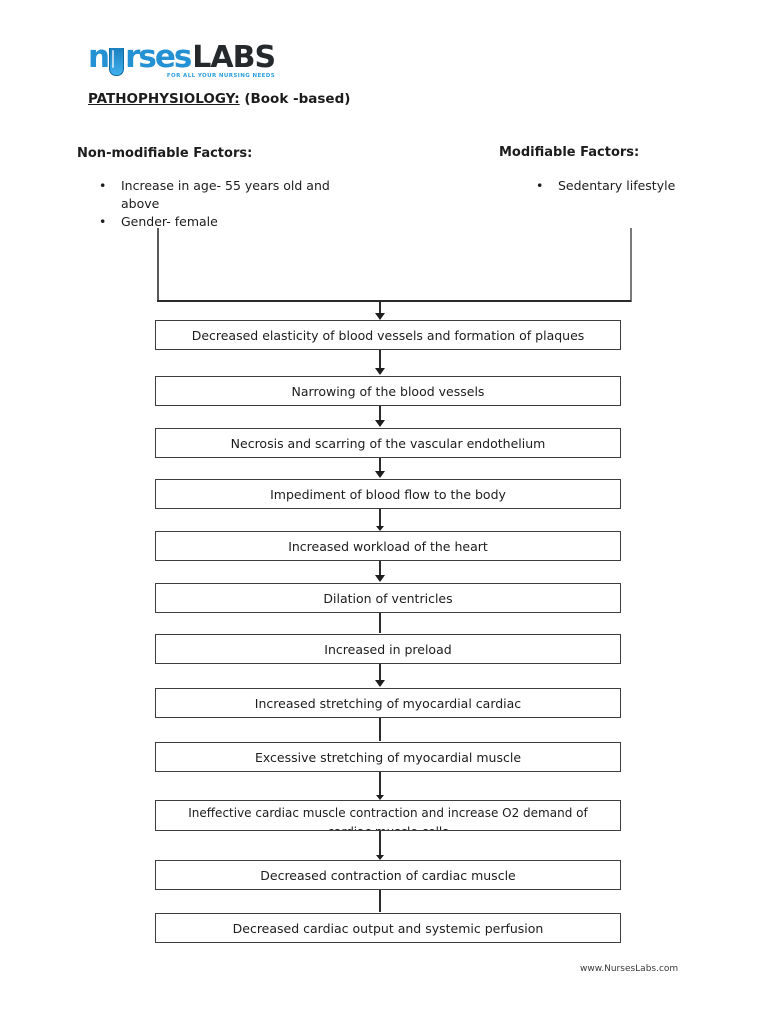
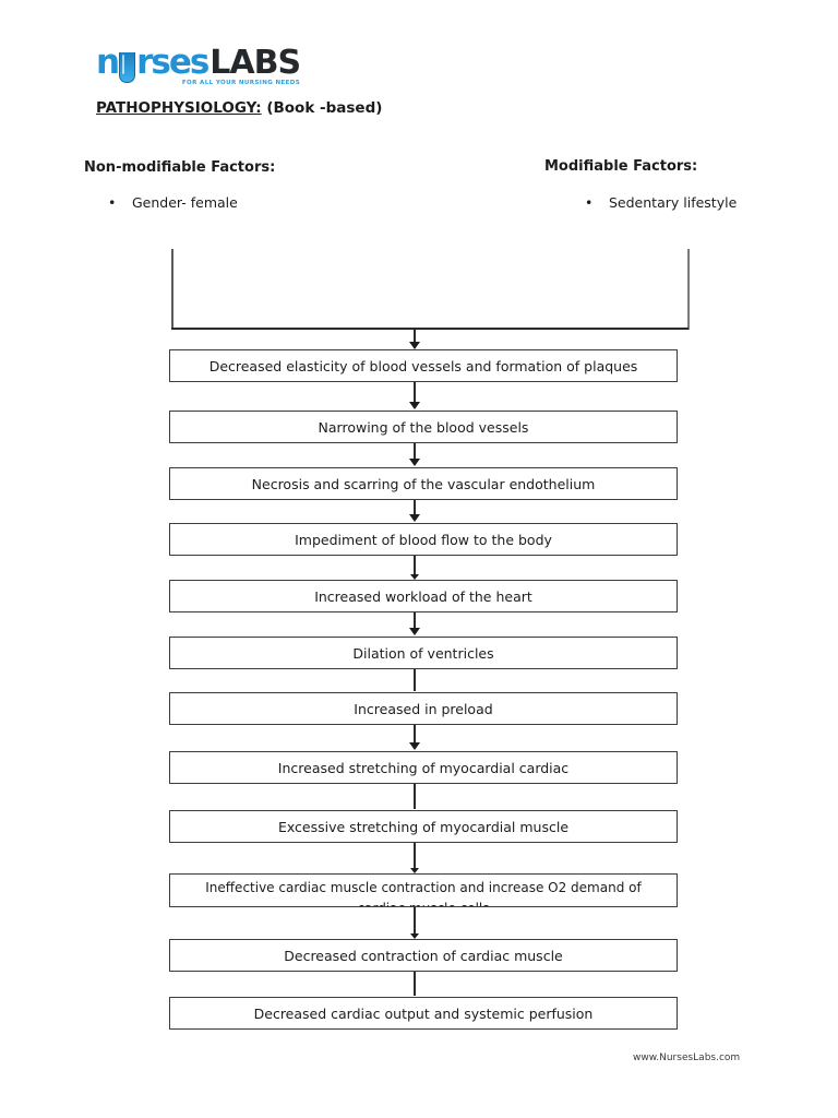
  n
  rses
  LABS
  PATHOPHYSIOLOGY: (Book -based)
  Non-modifiable Factors:
  Modifiable Factors:
- Increase in age- 55 years old and above
  Gender- female
  Sedentary lifestyle
  Decreased elasticity of blood vessels and formation of plaques
  Narrowing of the blood vessels
  Necrosis and scarring of the vascular endothelium
  Impediment of blood flow to the body
  Increased workload of the heart
  Dilation of ventricles
  Increased in preload
  Increased stretching of myocardial cardiac
  Excessive stretching of myocardial muscle
  Ineffective cardiac muscle contraction and increase O2 demand of
  Decreased contraction of cardiac muscle
  Decreased cardiac output and systemic perfusion
  www.NursesLabs.com
